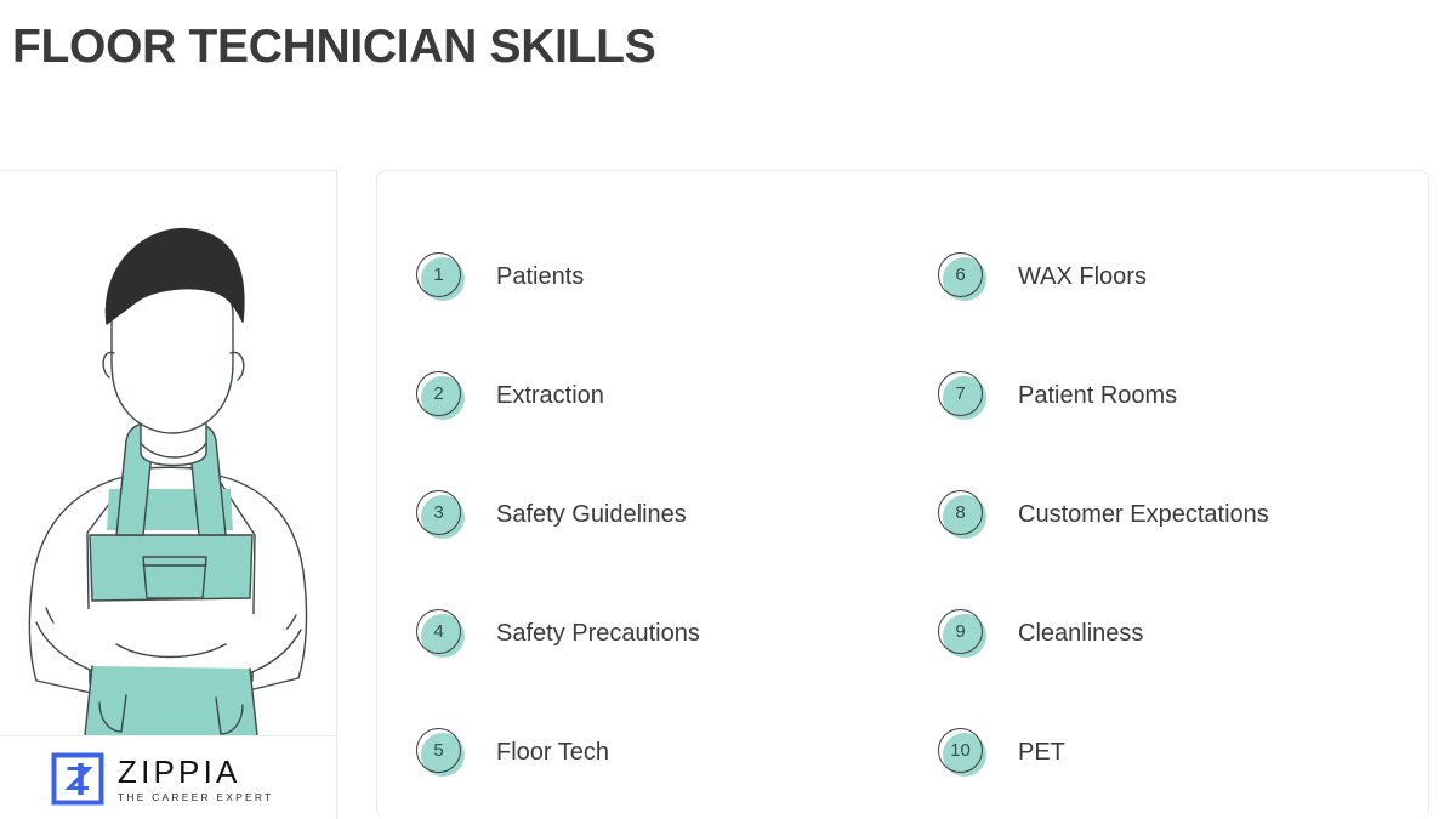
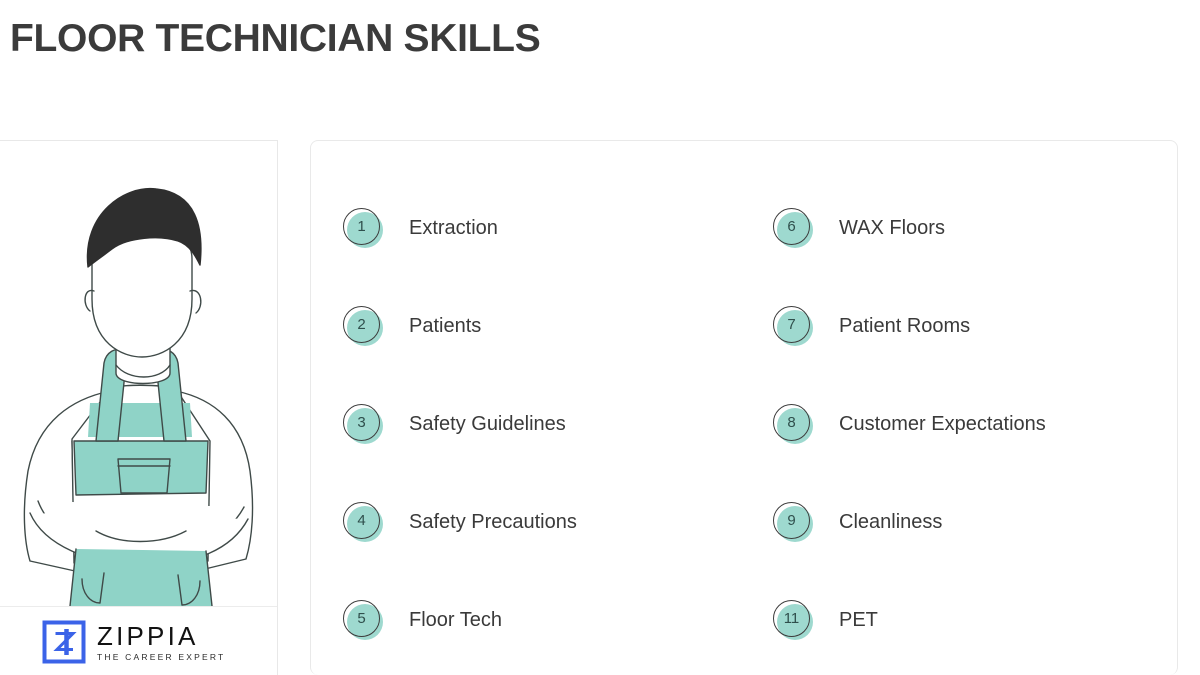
  FLOOR TECHNICIAN SKILLS
  ZIPPIA
  THE CAREER EXPERT
  1
- Patients
+ Extraction
  6
  WAX Floors
  2
- Extraction
+ Patients
  7
  Patient Rooms
  3
  Safety Guidelines
  8
  Customer Expectations
  4
  Safety Precautions
  9
  Cleanliness
  5
  Floor Tech
- 10
+ 11
  PET
